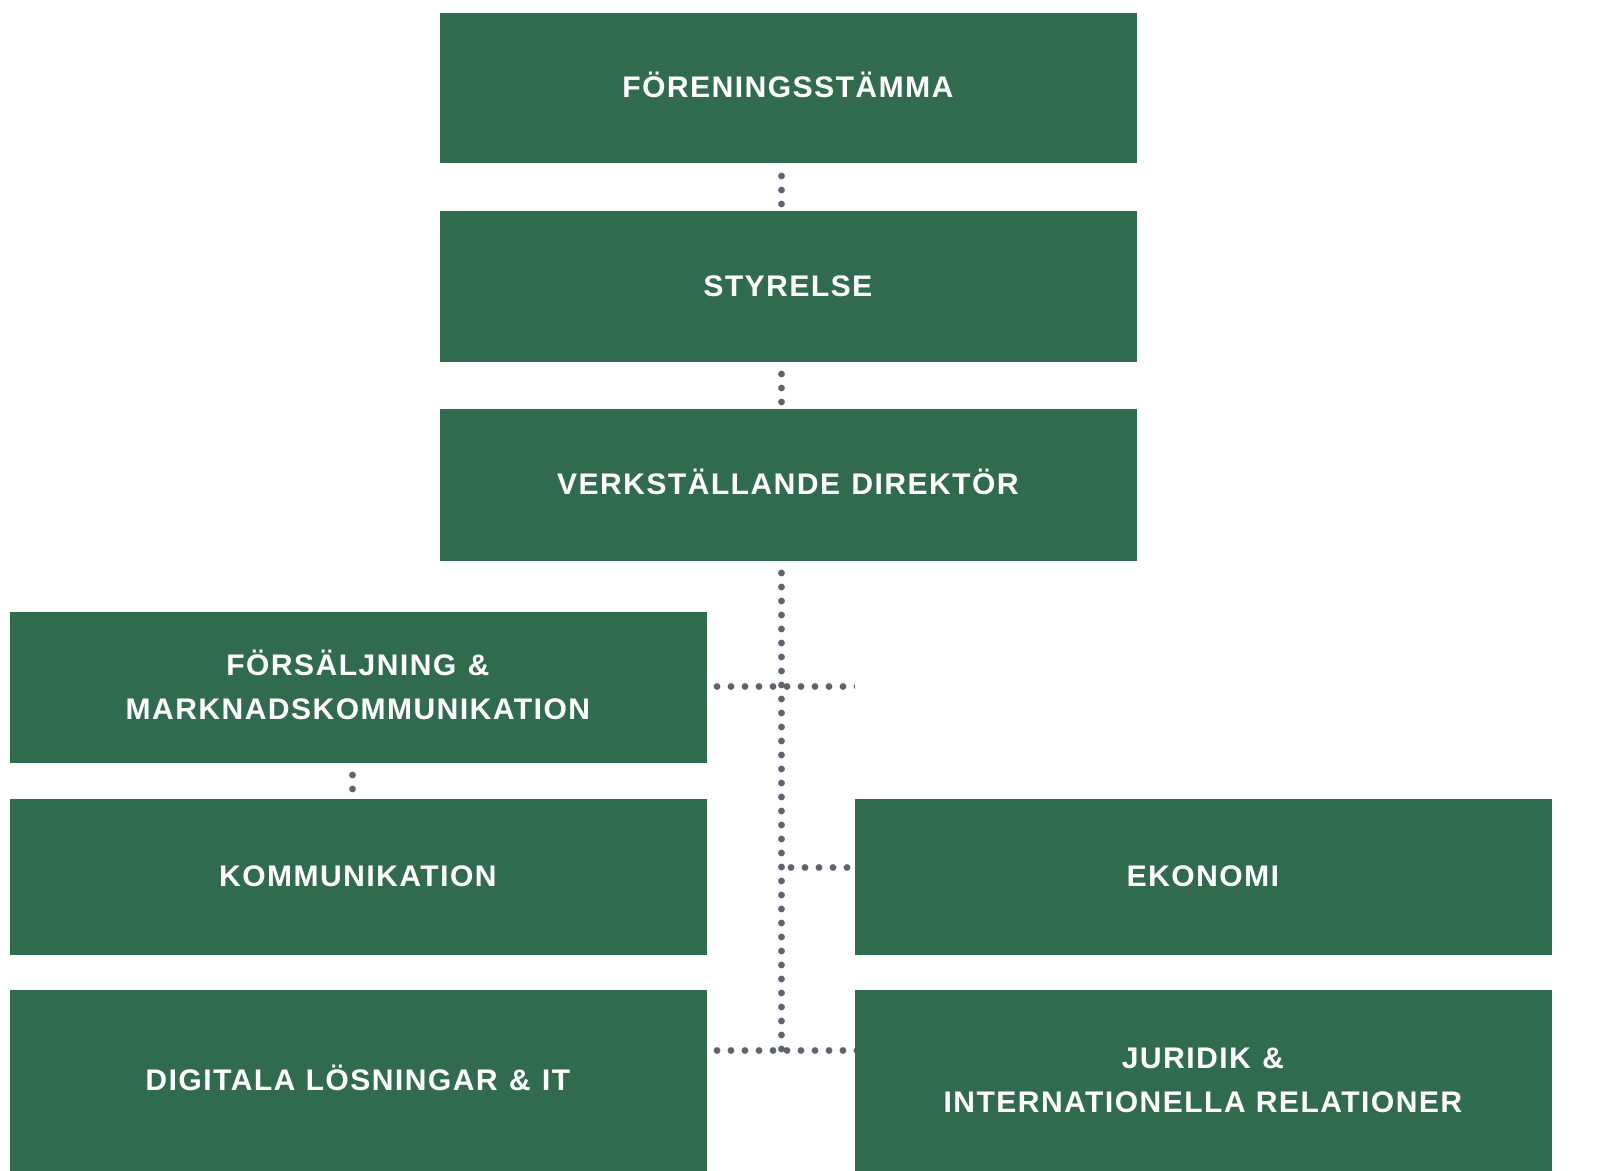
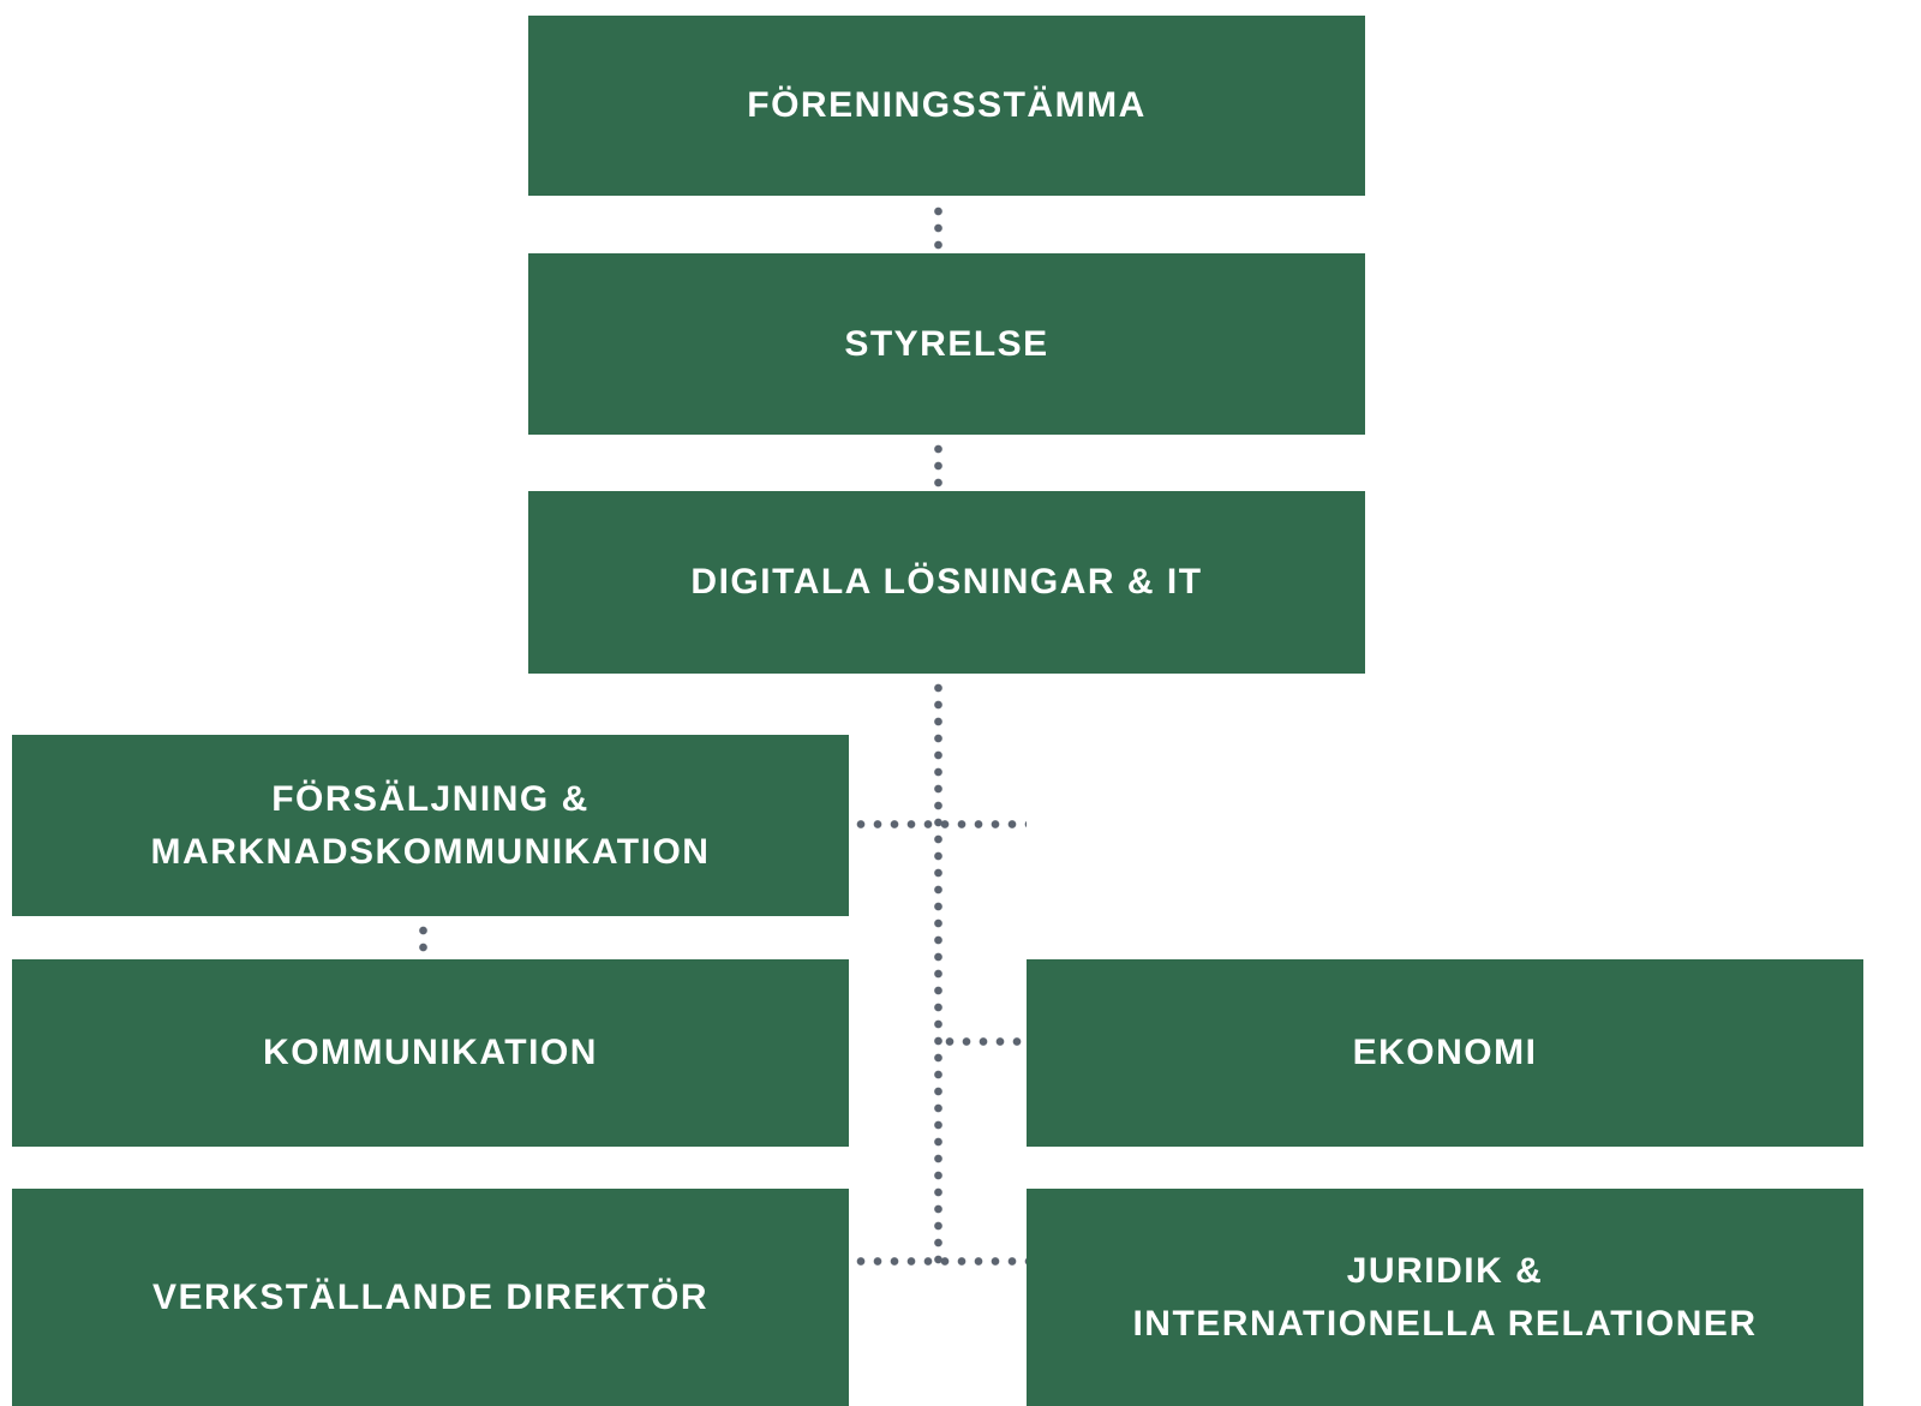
  FÖRENINGSSTÄMMA
  STYRELSE
- VERKSTÄLLANDE DIREKTÖR
+ DIGITALA LÖSNINGAR & IT
  FÖRSÄLJNING &
  MARKNADSKOMMUNIKATION
  KOMMUNIKATION
  EKONOMI
- DIGITALA LÖSNINGAR & IT
+ VERKSTÄLLANDE DIREKTÖR
  JURIDIK &
  INTERNATIONELLA RELATIONER
